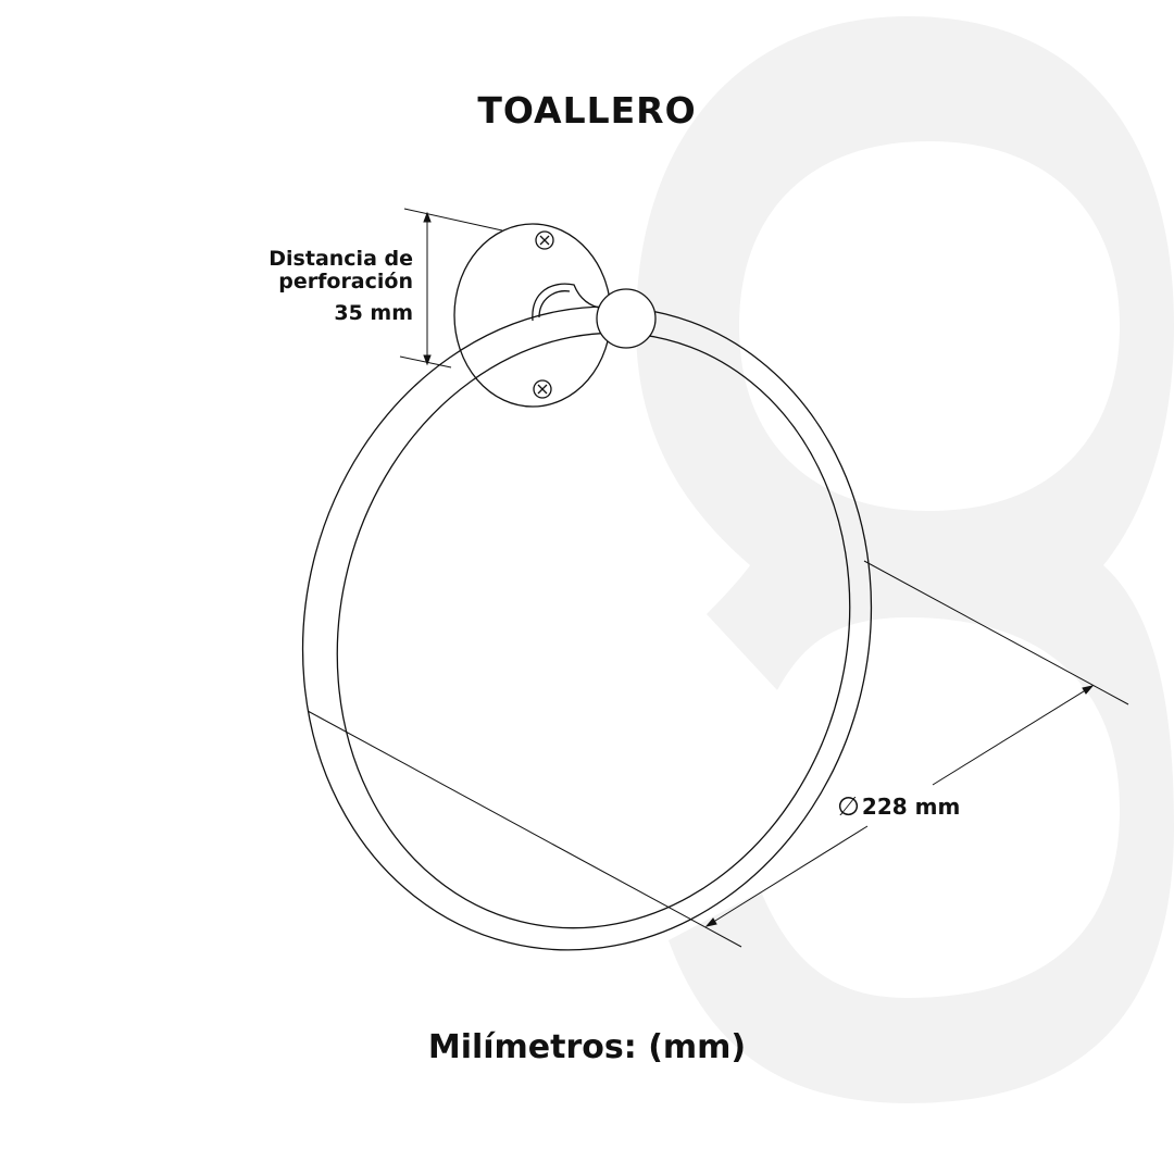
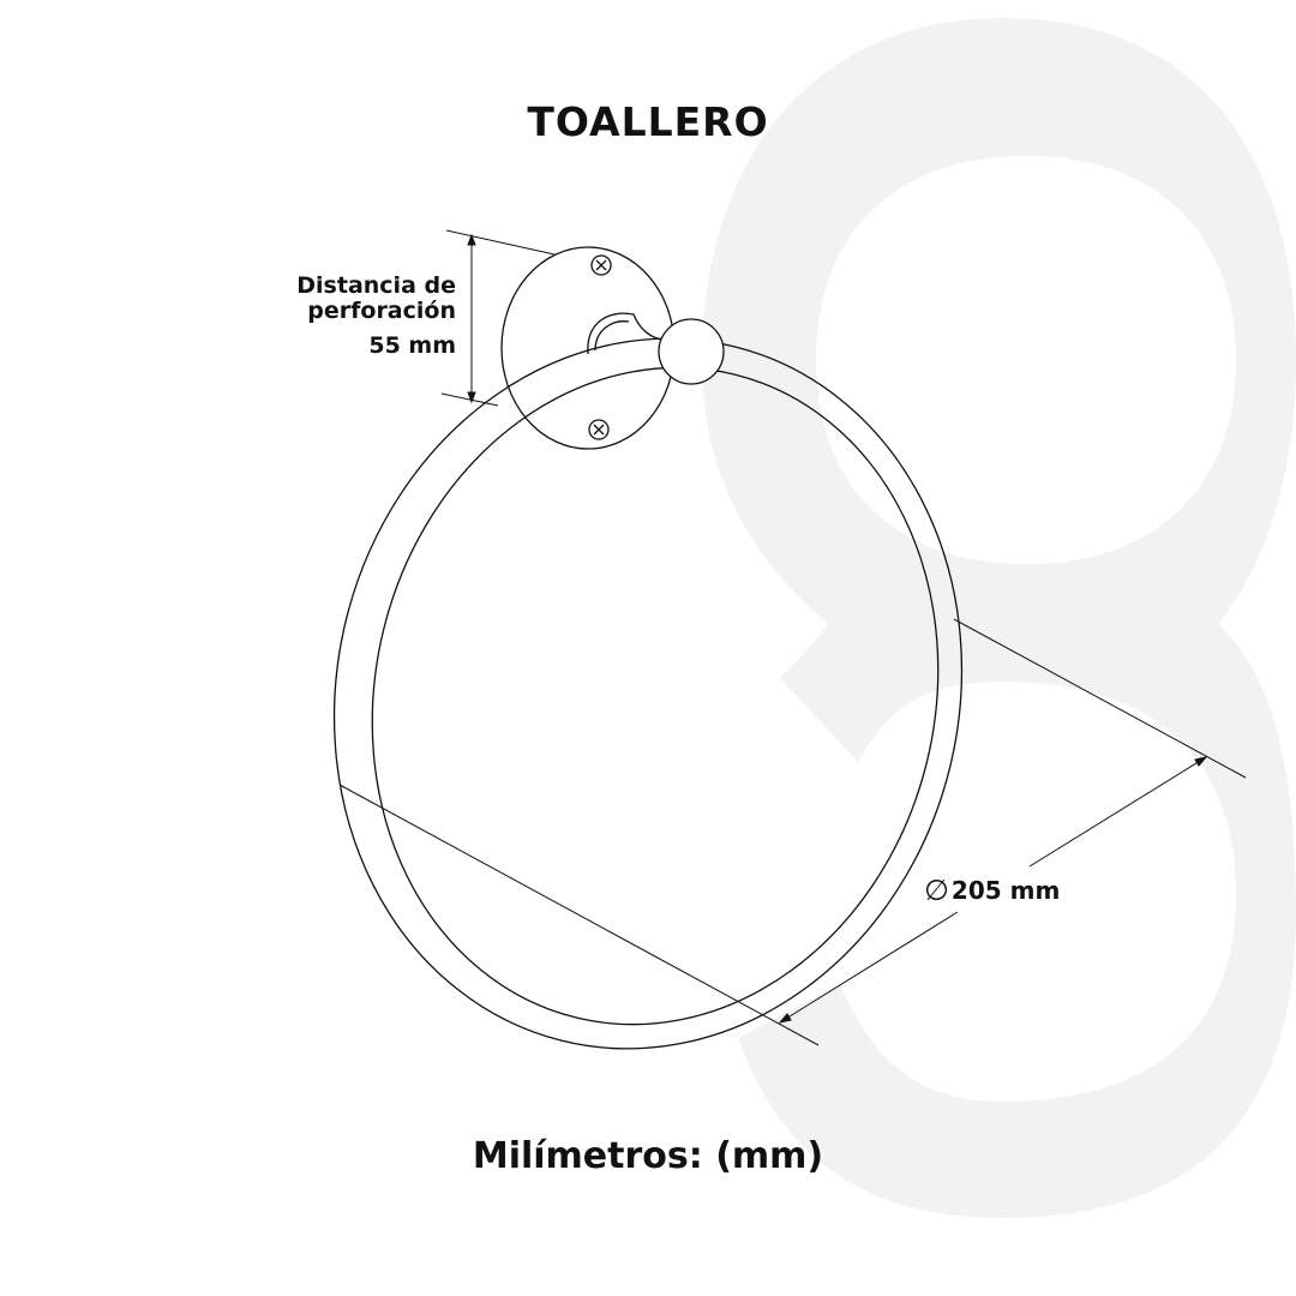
  TOALLERO
  Distancia de
  perforación
- 35 mm
+ 55 mm
  ∅
- 228 mm
+ 205 mm
  Milímetros: (mm)
